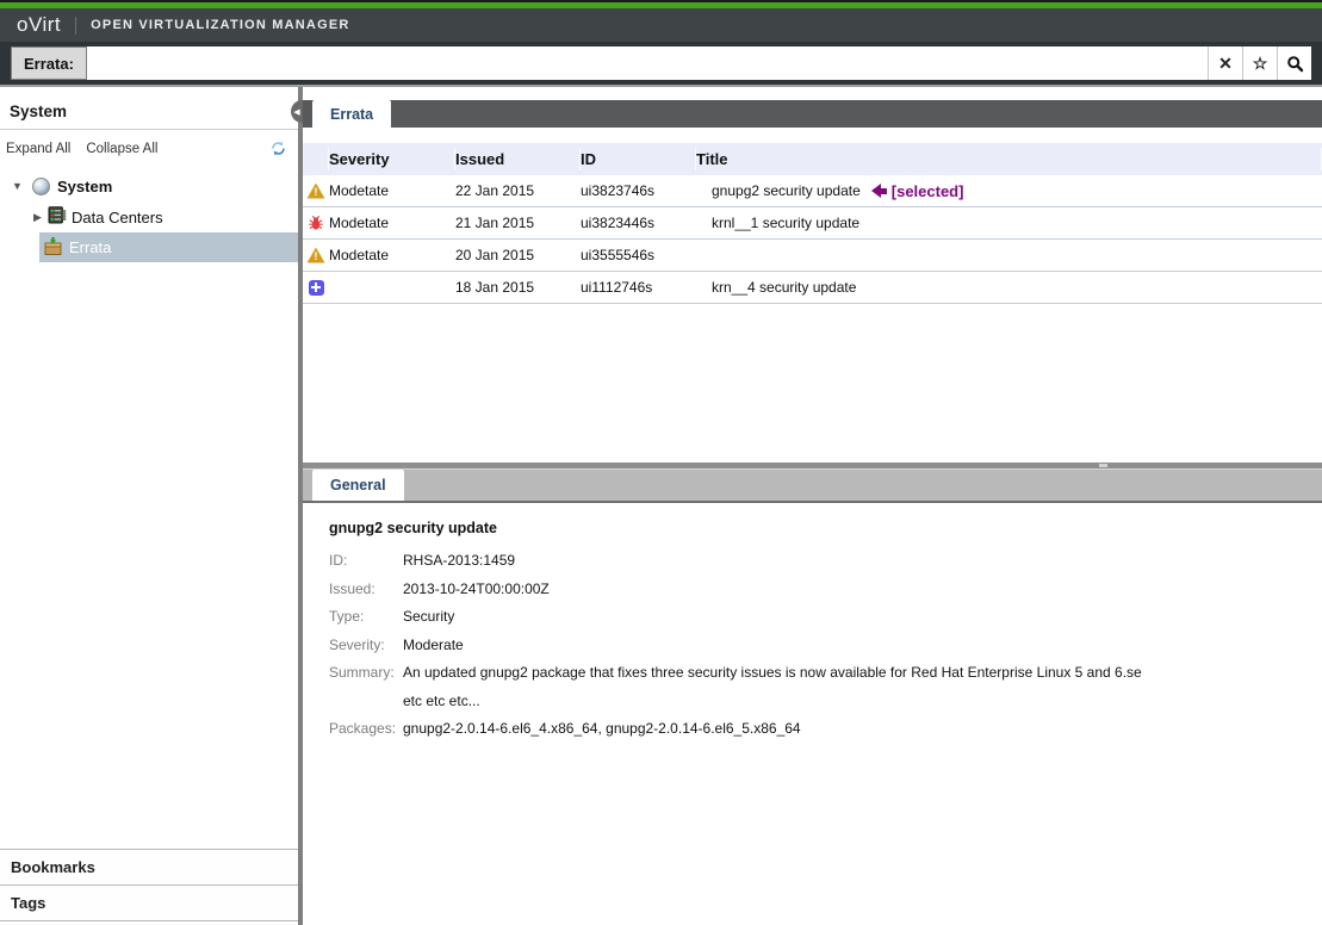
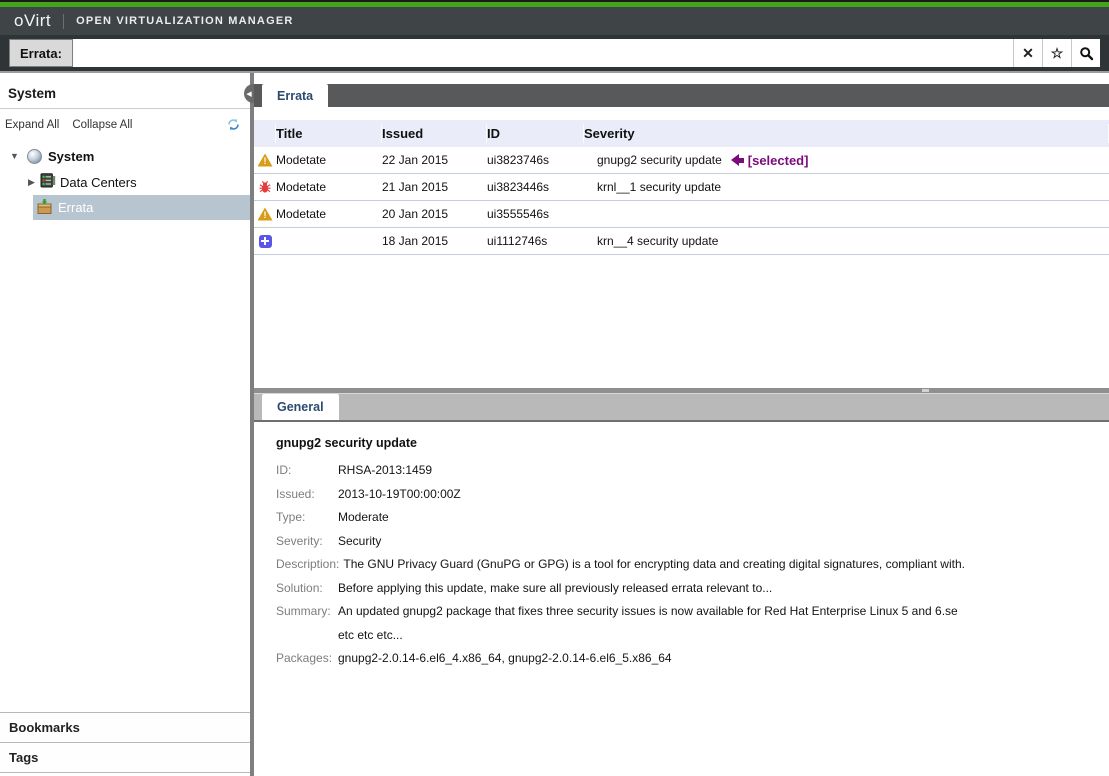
  oVirt
  OPEN VIRTUALIZATION MANAGER
  Errata:
  ✕
  ☆
  System
  Expand All
  Collapse All
  ▼
  System
  ▶
  Data Centers
  Errata
  Bookmarks
  Tags
  Errata
- Severity
+ Title
  Issued
  ID
- Title
+ Severity
  Modetate
  22 Jan 2015
  ui3823746s
  gnupg2 security update
  [selected]
  Modetate
  21 Jan 2015
  ui3823446s
  krnl__1 security update
  Modetate
  20 Jan 2015
  ui3555546s
  18 Jan 2015
  ui1112746s
  krn__4 security update
  General
  gnupg2 security update
  ID:
  RHSA-2013:1459
  Issued:
- 2013-10-24T00:00:00Z
+ 2013-10-19T00:00:00Z
  Type:
- Security
+ Moderate
  Severity:
- Moderate
+ Security
+ Description:
+ The GNU Privacy Guard (GnuPG or GPG) is a tool for encrypting data and creating digital signatures, compliant with.
+ Solution:
+ Before applying this update, make sure all previously released errata relevant to...
  Summary:
  An updated gnupg2 package that fixes three security issues is now available for Red Hat Enterprise Linux 5 and 6.se
  etc etc etc...
  Packages:
  gnupg2-2.0.14-6.el6_4.x86_64, gnupg2-2.0.14-6.el6_5.x86_64
